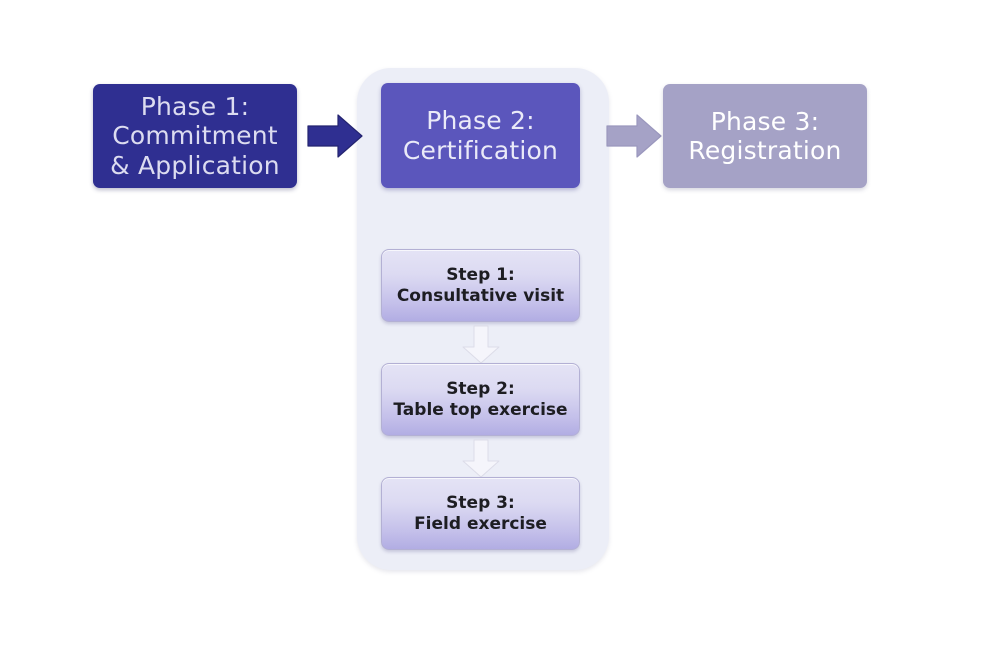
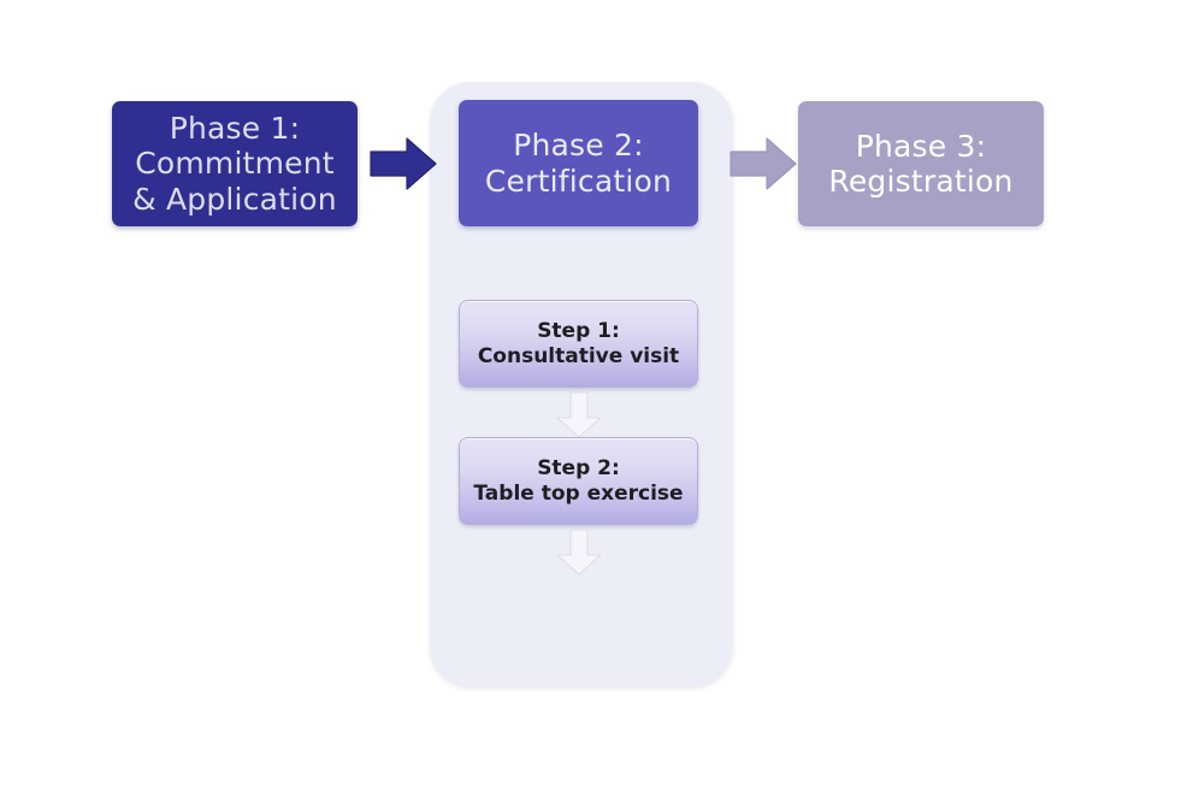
  Phase 1:
  Commitment
  & Application
  Phase 2:
  Certification
  Phase 3:
  Registration
  Step 1:
  Consultative visit
  Step 2:
  Table top exercise
- Step 3:
- Field exercise
